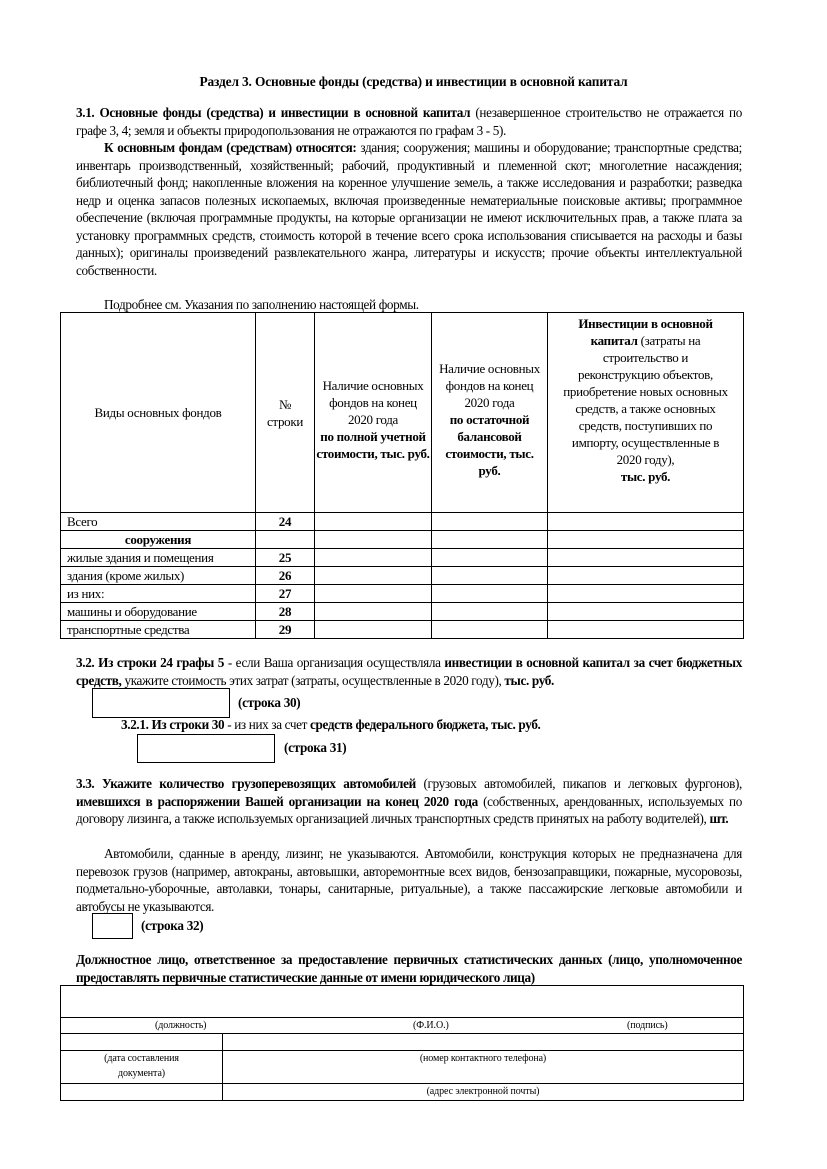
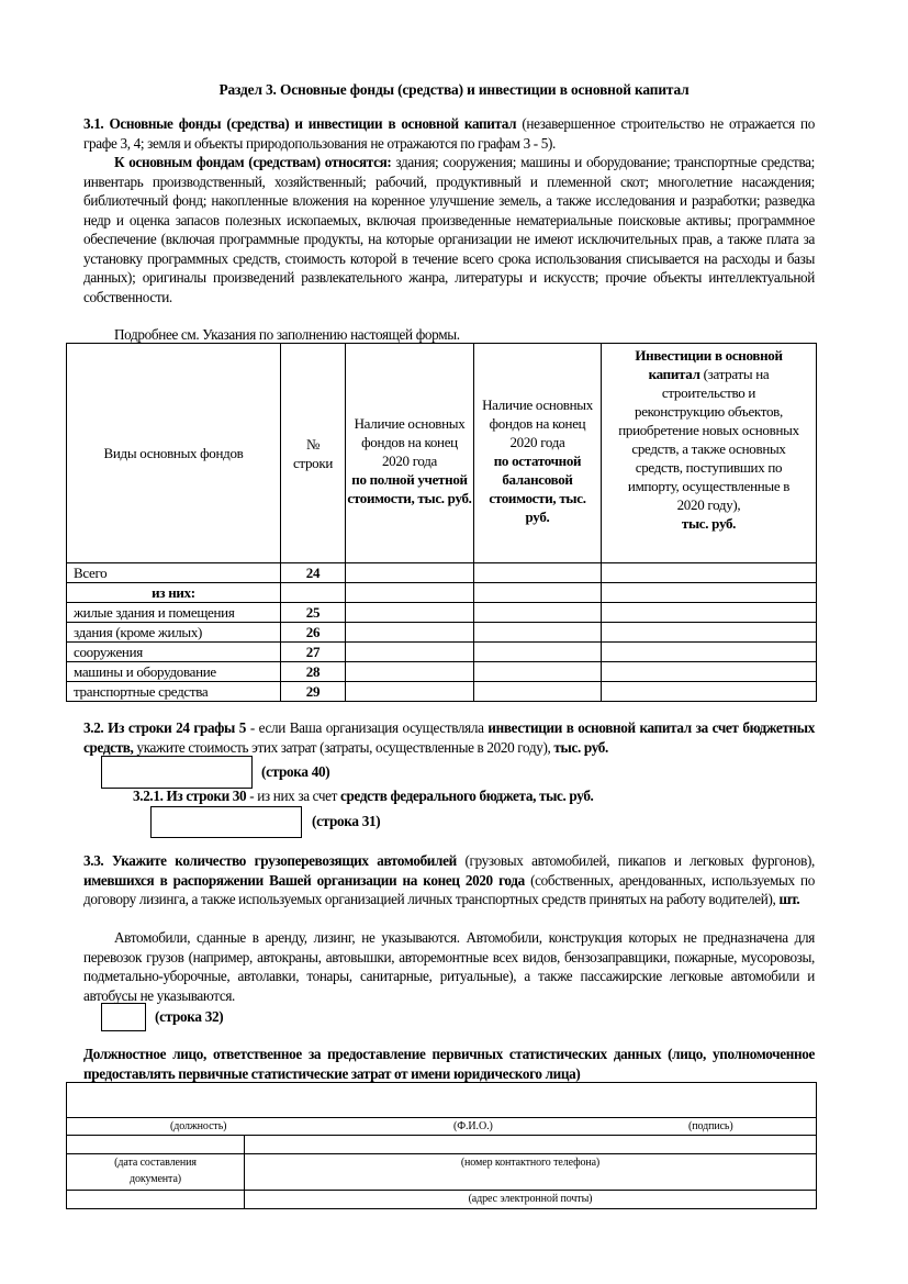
  Раздел 3. Основные фонды (средства) и инвестиции в основной капитал
  3.1. Основные фонды (средства) и инвестиции в основной капитал (незавершенное строительство не отражается по графе 3, 4; земля и объекты природопользования не отражаются по графам 3 - 5).
  К основным фондам (средствам) относятся: здания; сооружения; машины и оборудование; транспортные средства; инвентарь производственный, хозяйственный; рабочий, продуктивный и племенной скот; многолетние насаждения; библиотечный фонд; накопленные вложения на коренное улучшение земель, а также исследования и разработки; разведка недр и оценка запасов полезных ископаемых, включая произведенные нематериальные поисковые активы; программное обеспечение (включая программные продукты, на которые организации не имеют исключительных прав, а также плата за установку программных средств, стоимость которой в течение всего срока использования списывается на расходы и базы данных); оригиналы произведений развлекательного жанра, литературы и искусств; прочие объекты интеллектуальной собственности.
  Подробнее см. Указания по заполнению настоящей формы.
  Виды основных фондов	№ строки	Наличие основных фондов на конец 2020 года по полной учетной стоимости, тыс. руб.	Наличие основных фондов на конец 2020 года по остаточной балансовой стоимости, тыс. руб.	Инвестиции в основной капитал (затраты на строительство и реконструкцию объектов, приобретение новых основных средств, а также основных средств, поступивших по импорту, осуществленные в 2020 году), тыс. руб.
  Всего	24
- сооружения
+ из них:
  жилые здания и помещения	25
  здания (кроме жилых)	26
- из них:	27
+ сооружения	27
  машины и оборудование	28
  транспортные средства	29
  3.2. Из строки 24 графы 5 - если Ваша организация осуществляла инвестиции в основной капитал за счет бюджетных средств, укажите стоимость этих затрат (затраты, осуществленные в 2020 году), тыс. руб.
- (строка 30)
+ (строка 40)
  3.2.1. Из строки 30 - из них за счет средств федерального бюджета, тыс. руб.
  (строка 31)
  3.3. Укажите количество грузоперевозящих автомобилей (грузовых автомобилей, пикапов и легковых фургонов), имевшихся в распоряжении Вашей организации на конец 2020 года (собственных, арендованных, используемых по договору лизинга, а также используемых организацией личных транспортных средств принятых на работу водителей), шт.
  Автомобили, сданные в аренду, лизинг, не указываются. Автомобили, конструкция которых не предназначена для перевозок грузов (например, автокраны, автовышки, авторемонтные всех видов, бензозаправщики, пожарные, мусоровозы, подметально-уборочные, автолавки, тонары, санитарные, ритуальные), а также пассажирские легковые автомобили и автобусы не указываются.
  (строка 32)
- Должностное лицо, ответственное за предоставление первичных статистических данных (лицо, уполномоченное предоставлять первичные статистические данные от имени юридического лица)
+ Должностное лицо, ответственное за предоставление первичных статистических данных (лицо, уполномоченное предоставлять первичные статистические затрат от имени юридического лица)
  (должность) (Ф.И.О.) (подпись)
  (дата составления документа)	(номер контактного телефона)
  	(адрес электронной почты)
